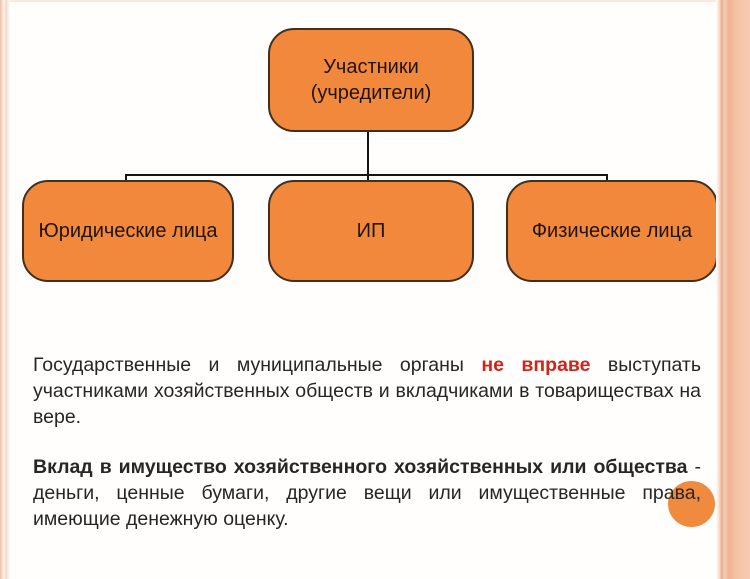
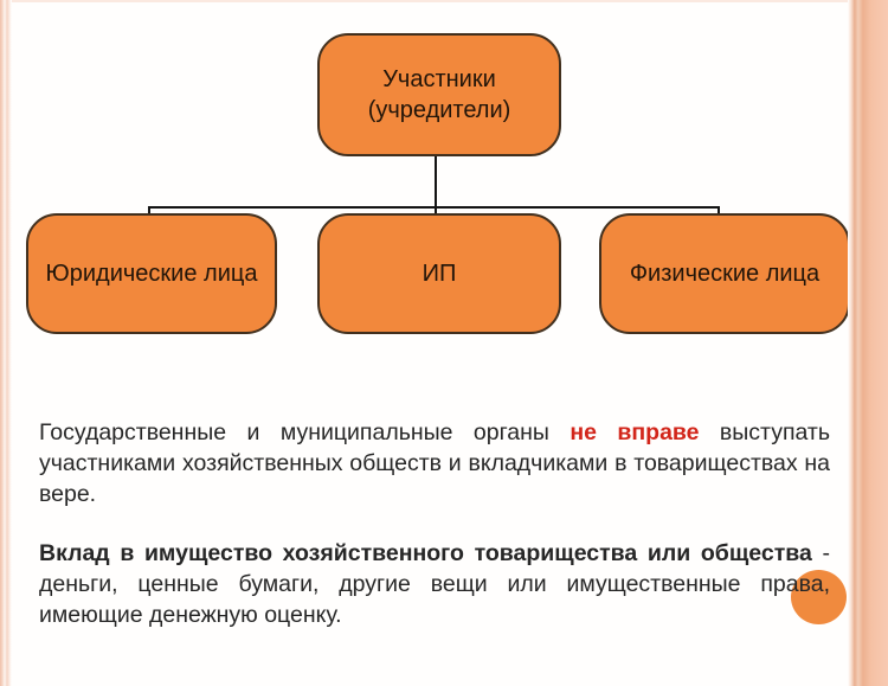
  Участники
  (учредители)
  Юридические лица
  ИП
  Физические лица
  Государственные и муниципальные органы не вправе выступать участниками хозяйственных обществ и вкладчиками в товариществах на вере.
- Вклад в имущество хозяйственного хозяйственных или общества - деньги, ценные бумаги, другие вещи или имущественные права, имеющие денежную оценку.
+ Вклад в имущество хозяйственного товарищества или общества - деньги, ценные бумаги, другие вещи или имущественные права, имеющие денежную оценку.
